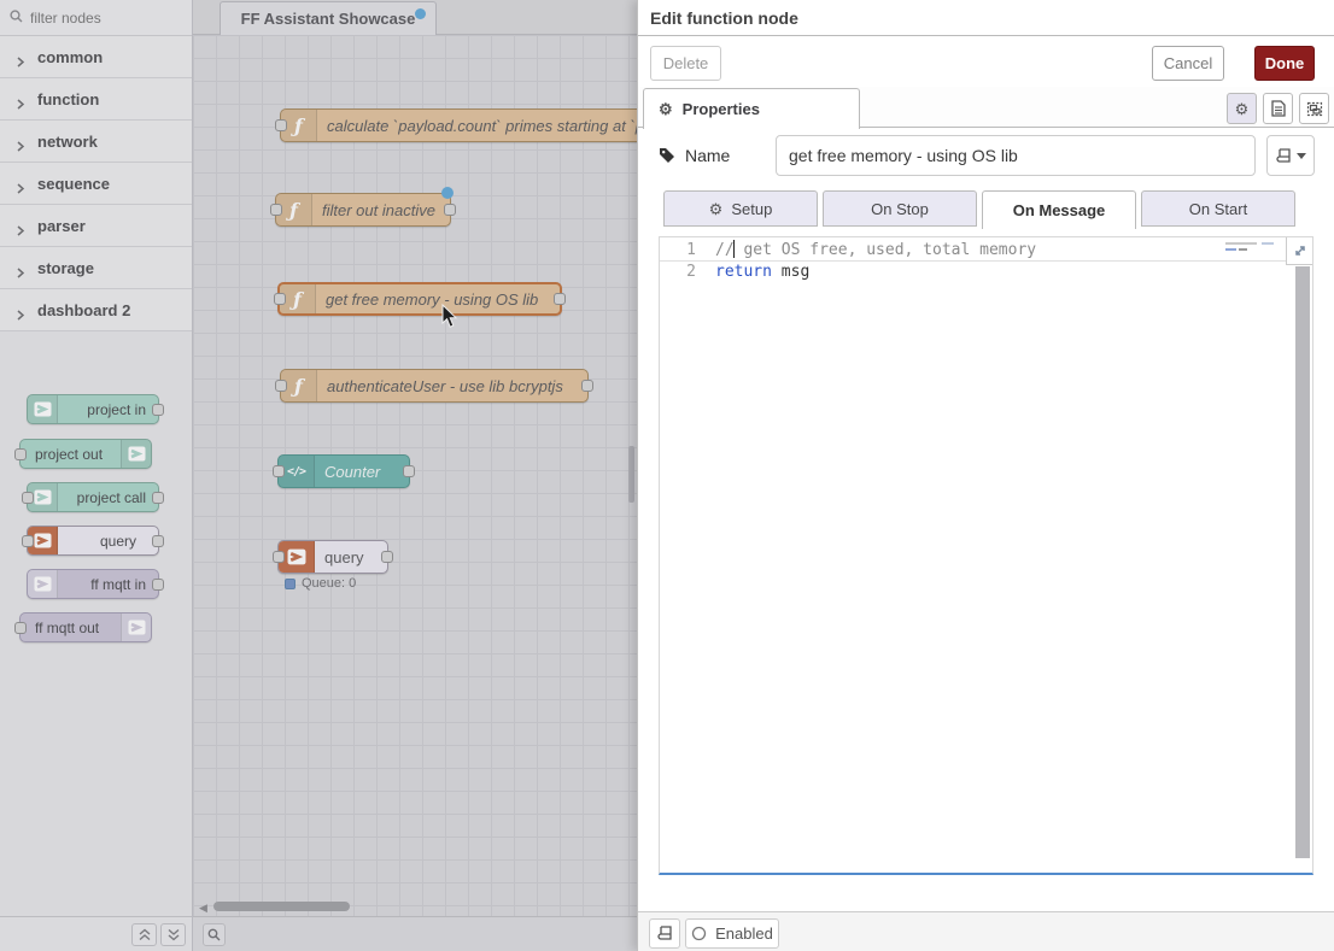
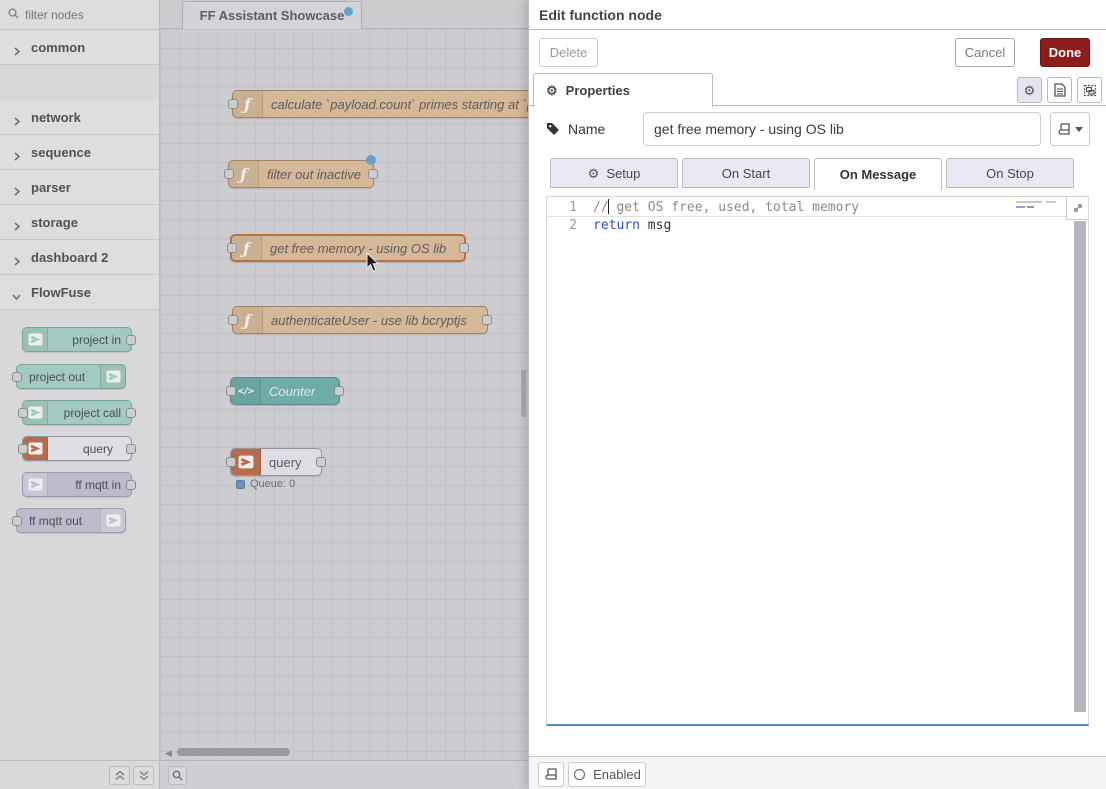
  filter nodes
  common
- function
  network
  sequence
  parser
  storage
  dashboard 2
+ FlowFuse
  project in
  project out
  project call
  query
  ff mqtt in
  ff mqtt out
  FF Assistant Showcase
  ƒ
  calculate `payload.count` primes starting at `
  ƒ
  filter out inactive
  ƒ
  get free memory - using OS lib
  ƒ
  authenticateUser - use lib bcryptjs
  </>
  Counter
  query
  Queue: 0
  ◀
  Edit function node
  Delete
  Cancel
  Done
  ⚙
  Properties
  ⚙
  Name
  get free memory - using OS lib
  ⚙
  Setup
- On Stop
+ On Start
  On Message
- On Start
+ On Stop
  1
  // get OS free, used, total memory
  2
  return msg
  Enabled
